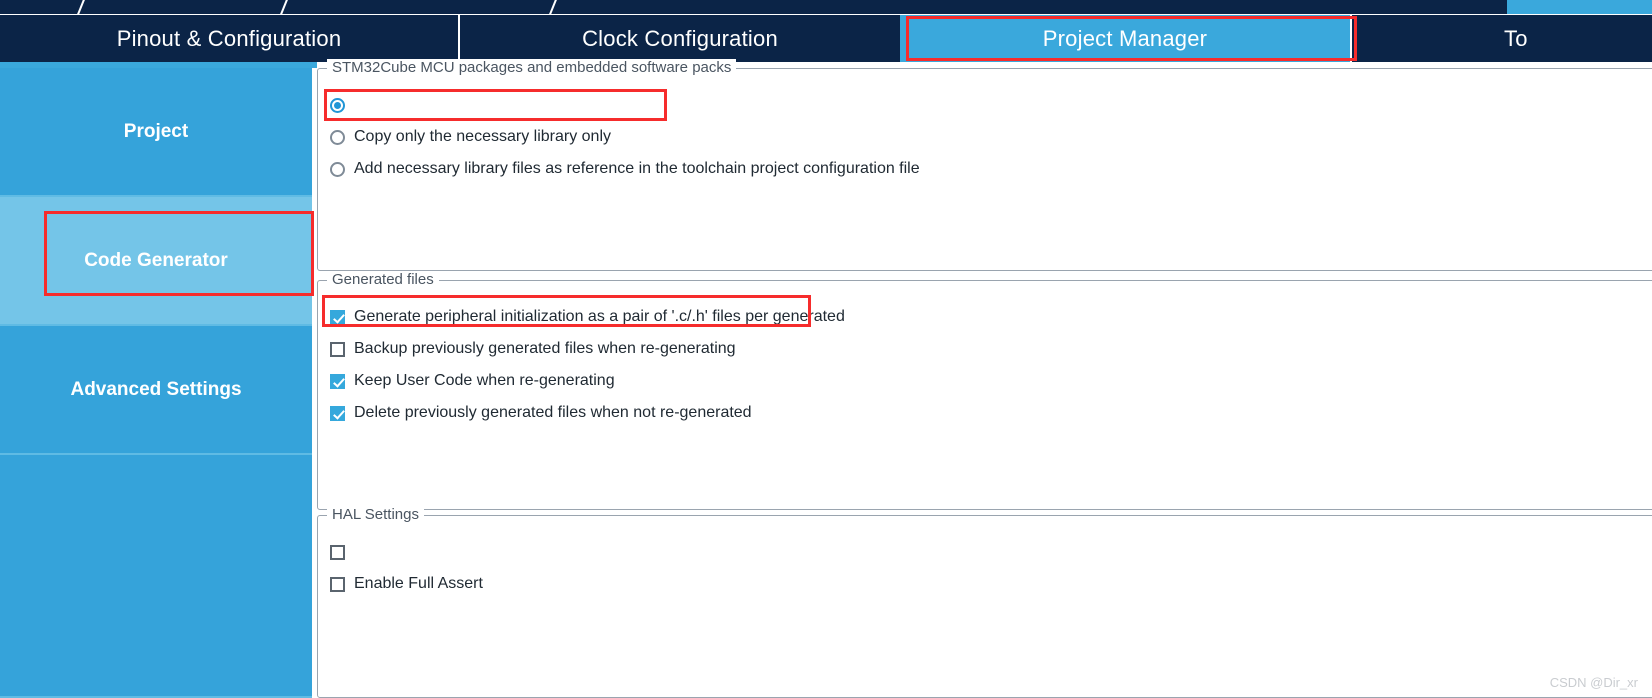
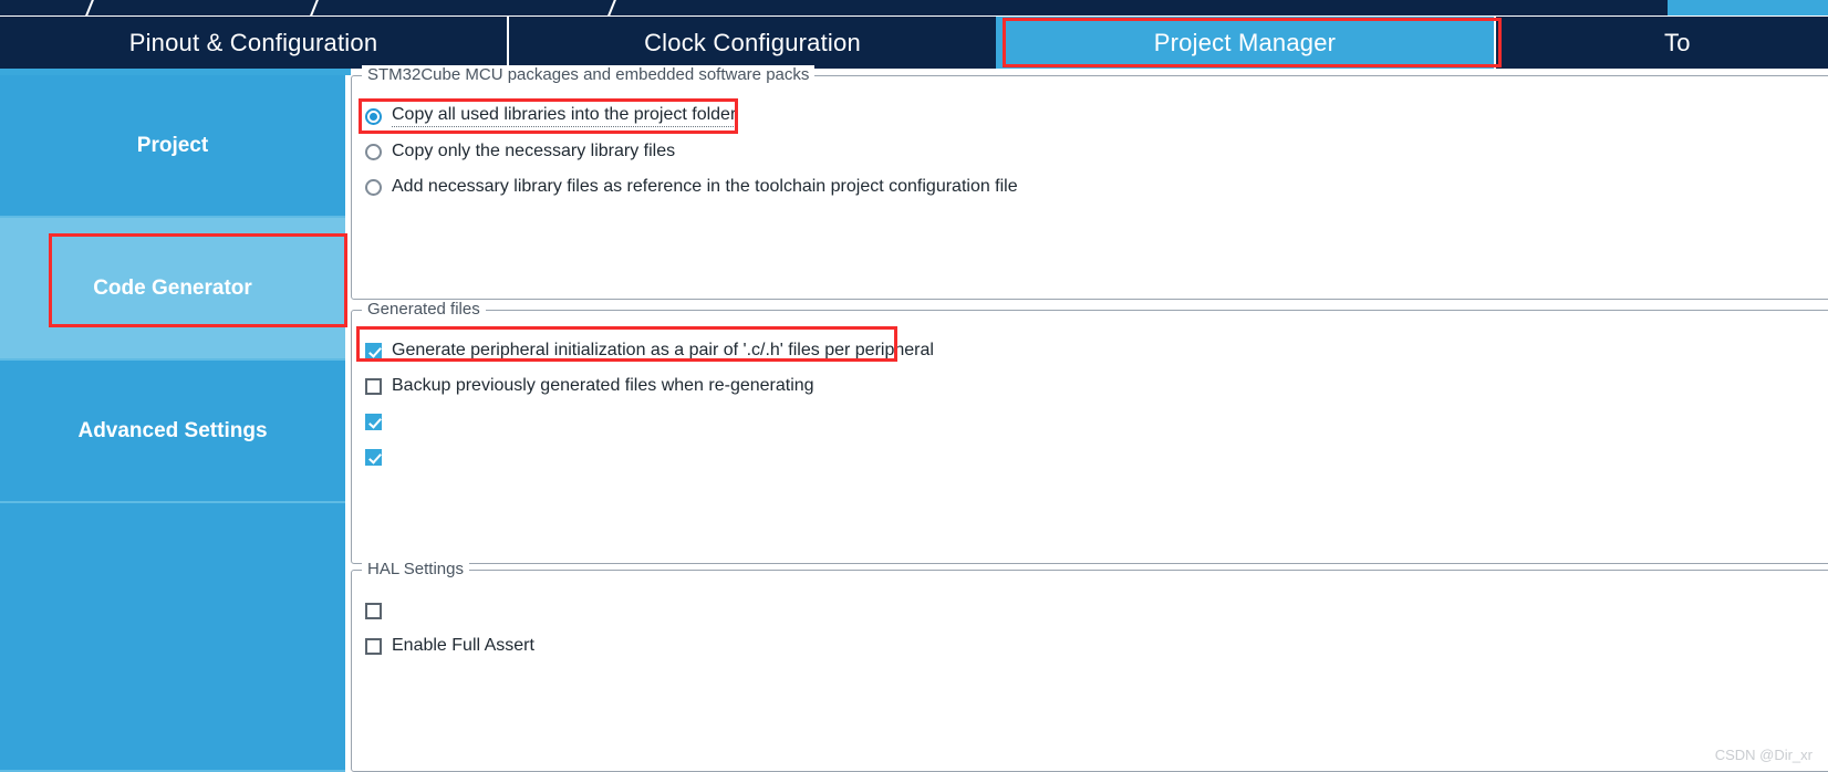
  Pinout & Configuration
  Clock Configuration
  Project Manager
  To
  Project
  Code Generator
  Advanced Settings
  STM32Cube MCU packages and embedded software packs
+ Copy all used libraries into the project folder
- Copy only the necessary library only
+ Copy only the necessary library files
  Add necessary library files as reference in the toolchain project configuration file
  Generated files
- Generate peripheral initialization as a pair of '.c/.h' files per generated
+ Generate peripheral initialization as a pair of '.c/.h' files per peripheral
  Backup previously generated files when re-generating
- Keep User Code when re-generating
- Delete previously generated files when not re-generated
  HAL Settings
  Enable Full Assert
  CSDN @Dir_xr
